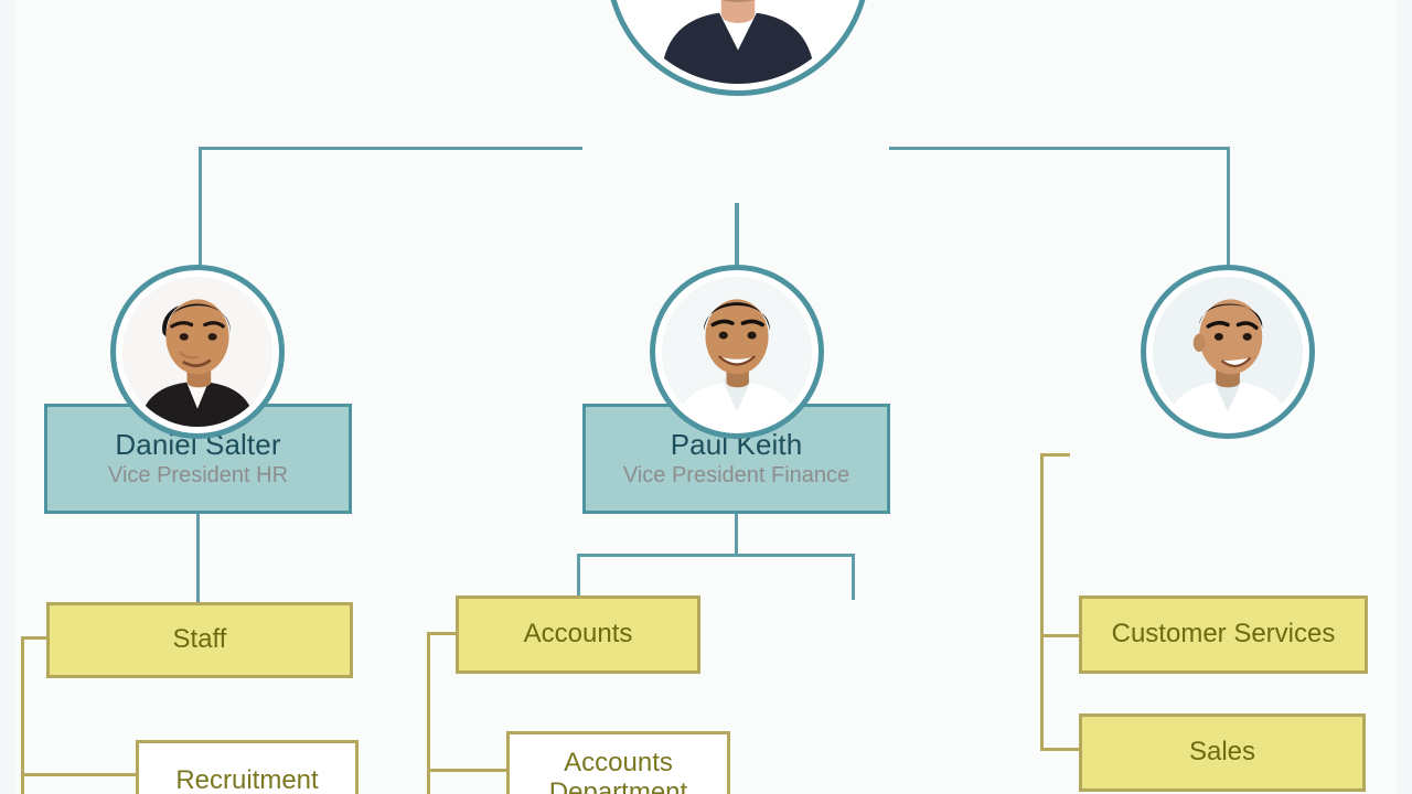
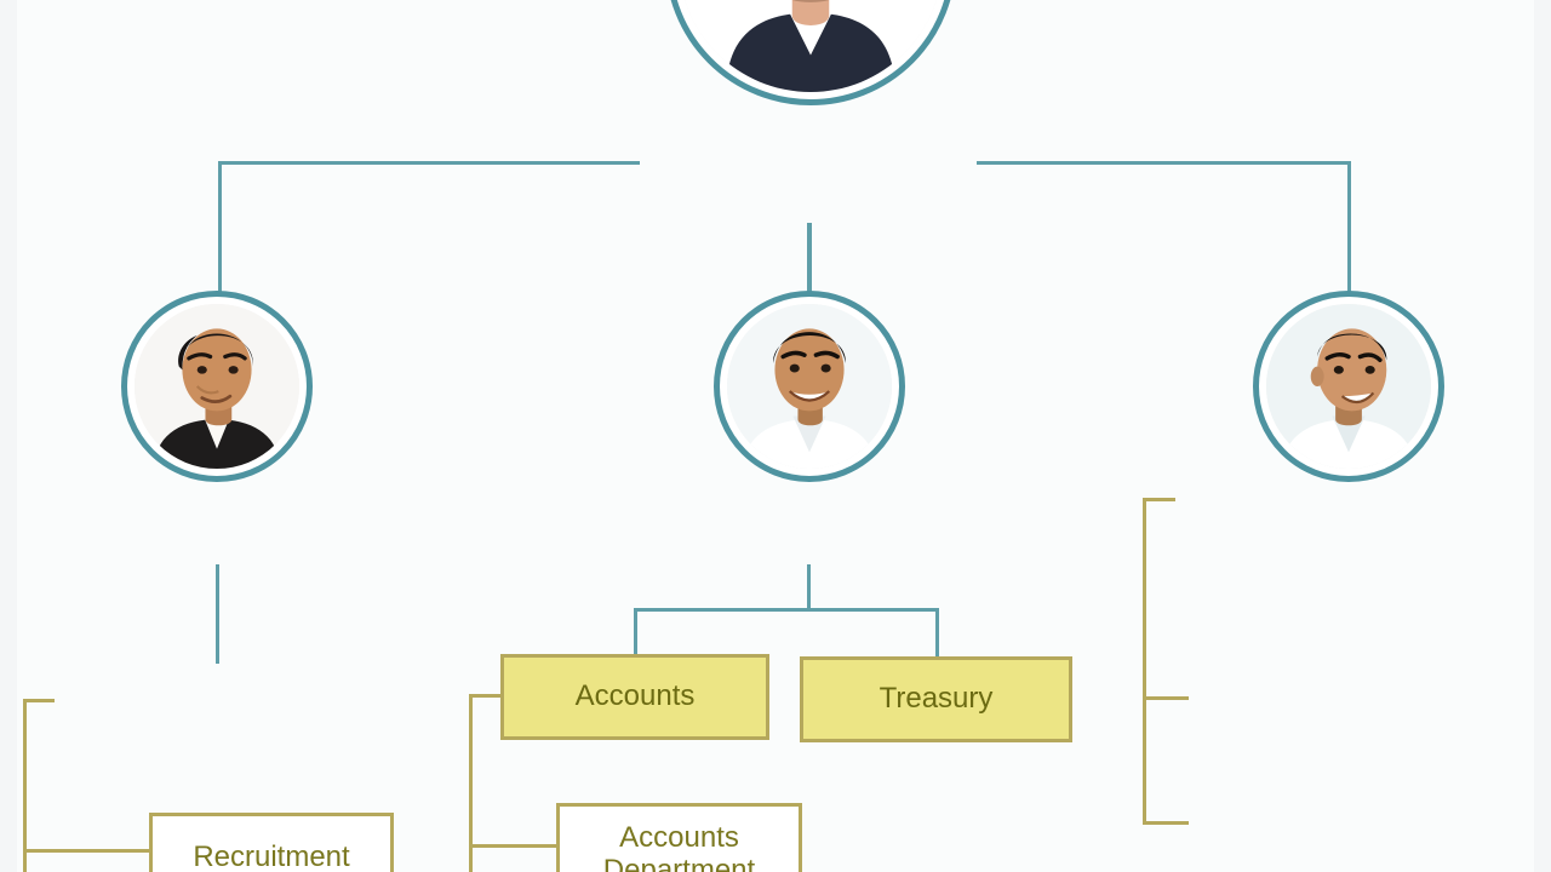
- Daniel Salter
- Vice President HR
- Paul Keith
- Vice President Finance
- Staff
  Recruitment
  Accounts
+ Treasury
  Accounts
  Department
- Customer Services
- Sales
